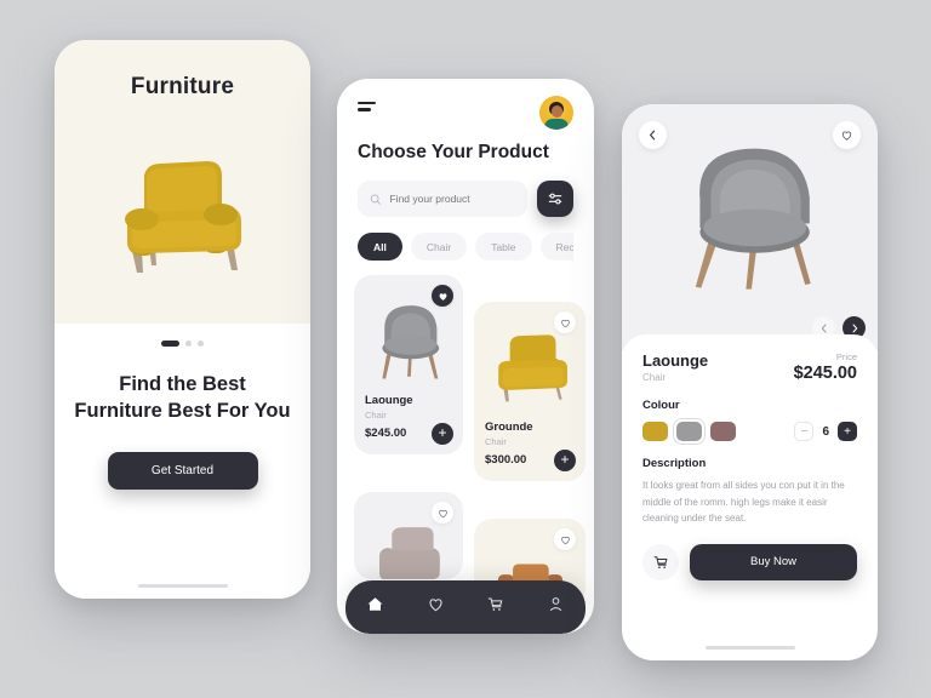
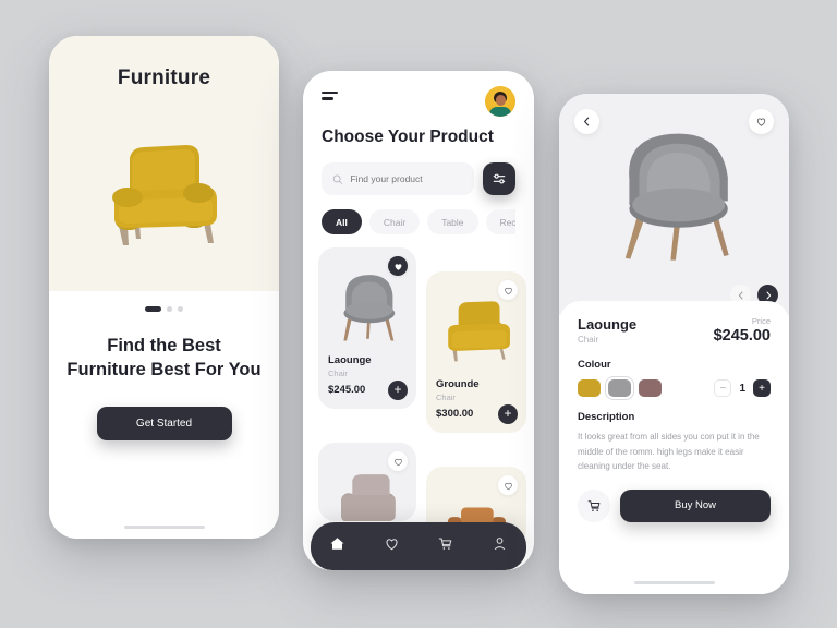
  Furniture
  Find the Best Furniture Best For You
  Get Started
  Choose Your Product
  Find your product
  All
  Chair
  Table
  Laounge
  Chair
  $245.00
  +
  Grounde
  Chair
  $300.00
  +
  Laounge
  Chair
  Price
  $245.00
  Colour
  −
- 6
+ 1
  +
  Description
  It looks great from all sides you con put it in the middle of the romm. high legs make it easir cleaning under the seat.
  Buy Now
